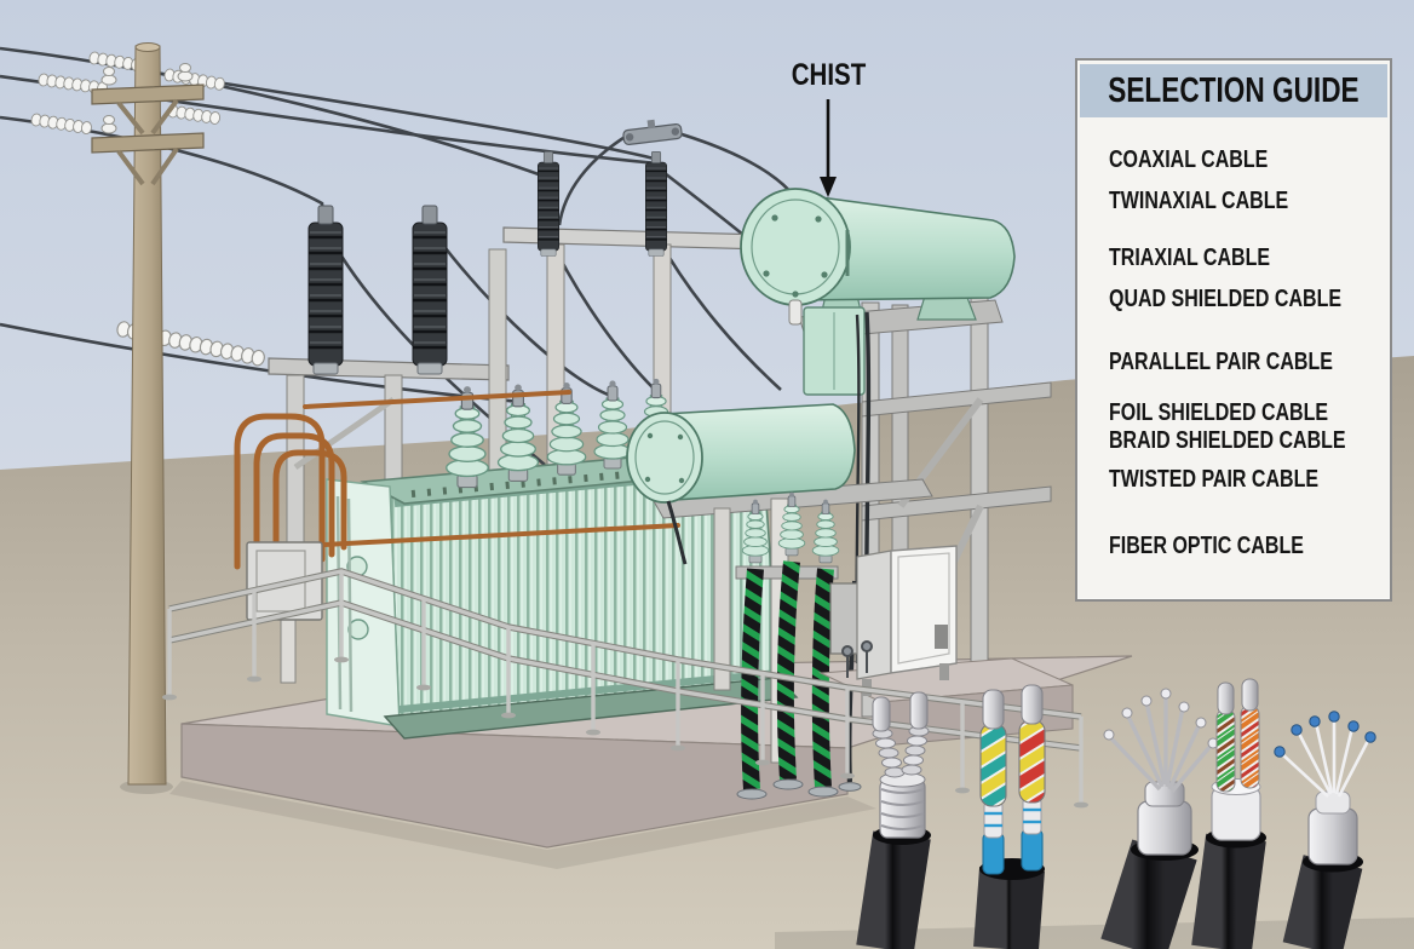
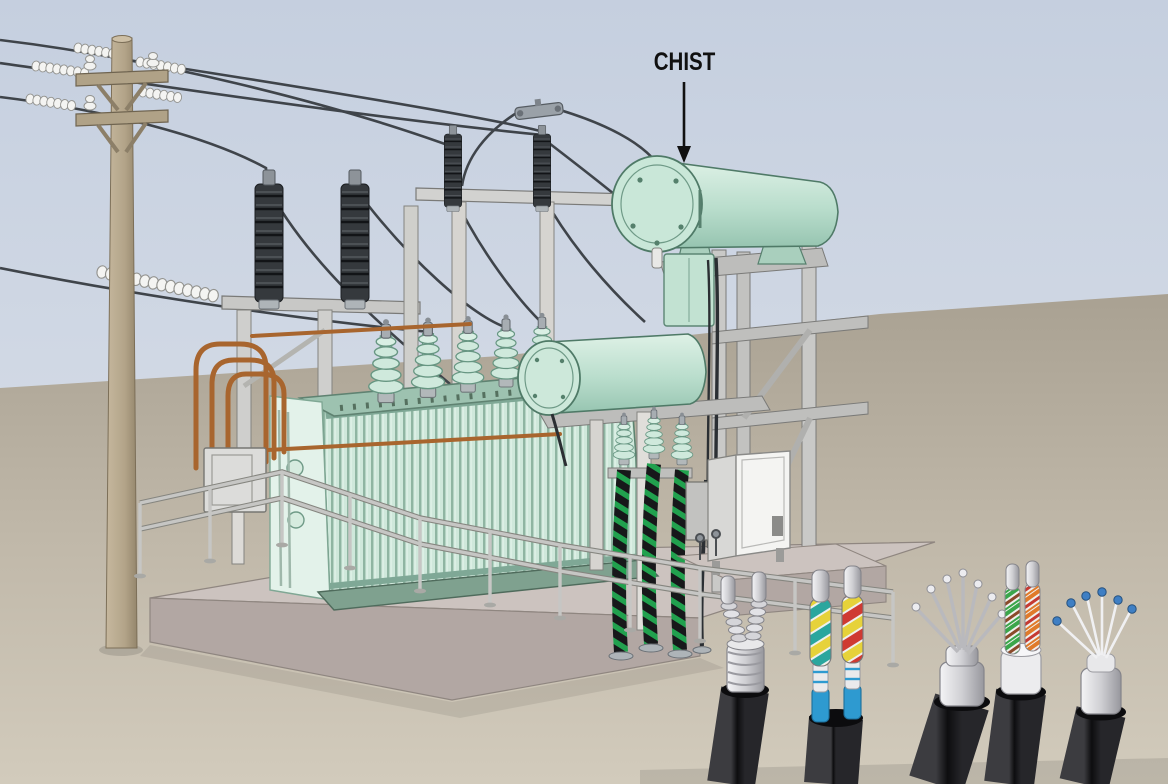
  CHIST
- SELECTION GUIDE
- COAXIAL CABLE
- TWINAXIAL CABLE
- TRIAXIAL CABLE
- QUAD SHIELDED CABLE
- PARALLEL PAIR CABLE
- FOIL SHIELDED CABLE
- BRAID SHIELDED CABLE
- TWISTED PAIR CABLE
- FIBER OPTIC CABLE
